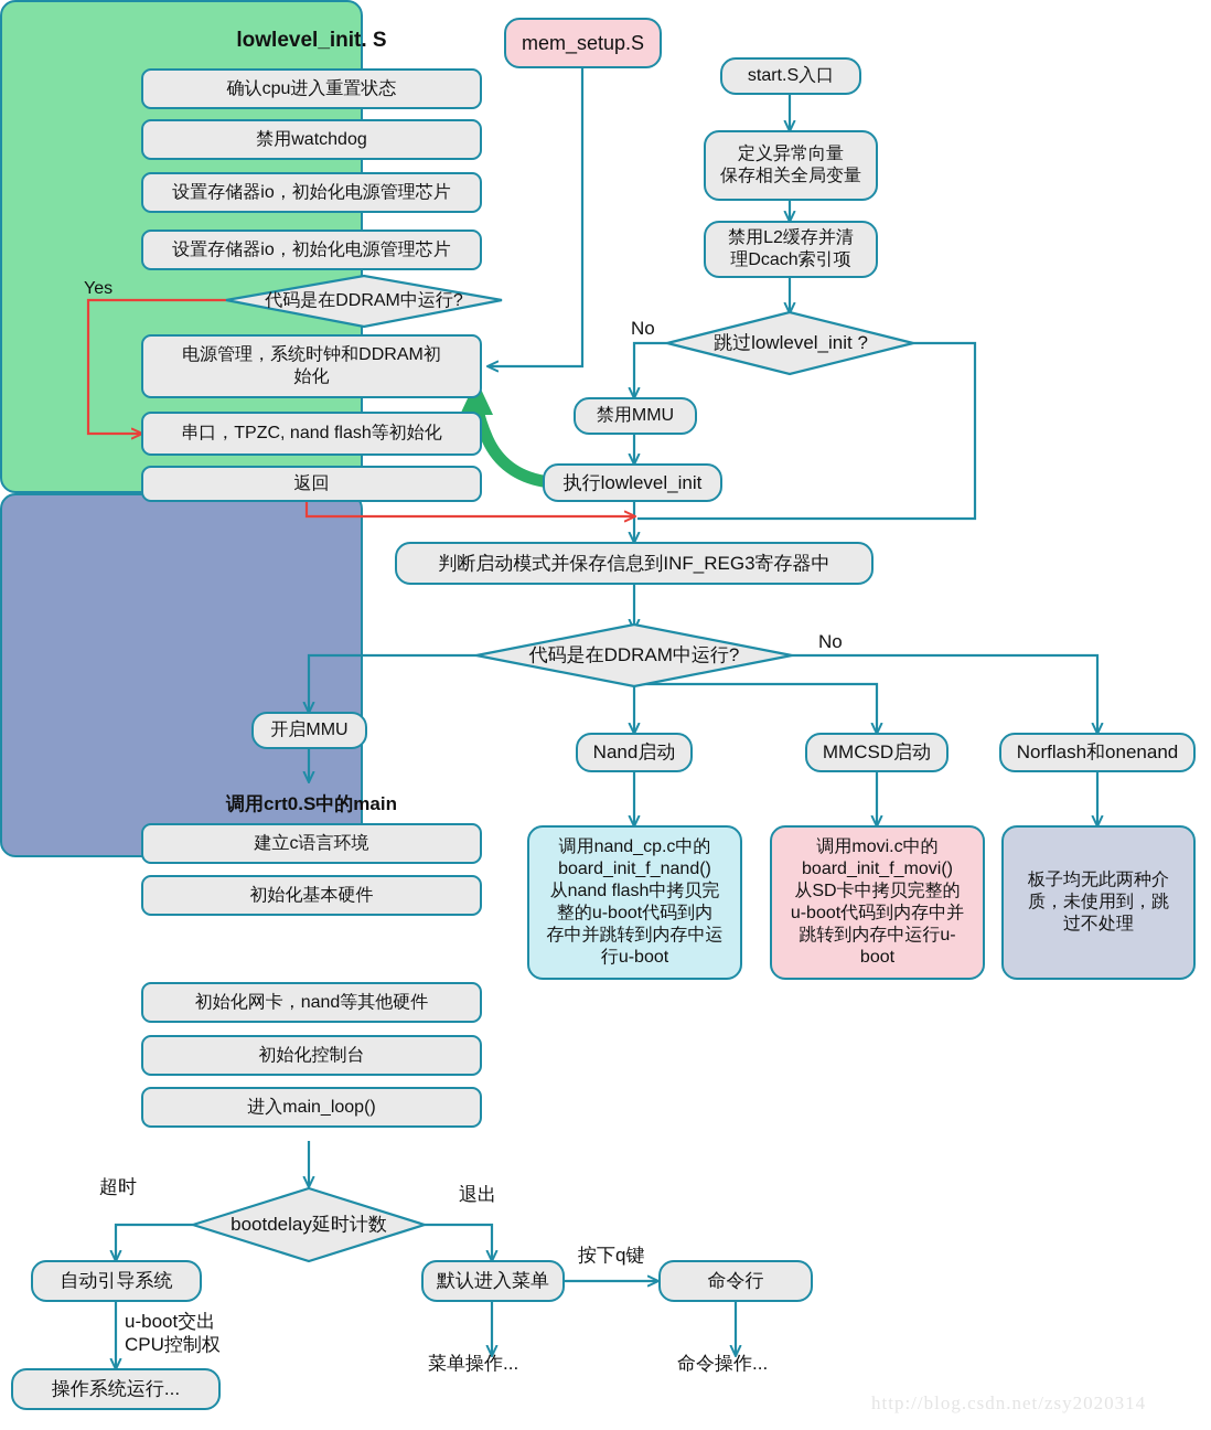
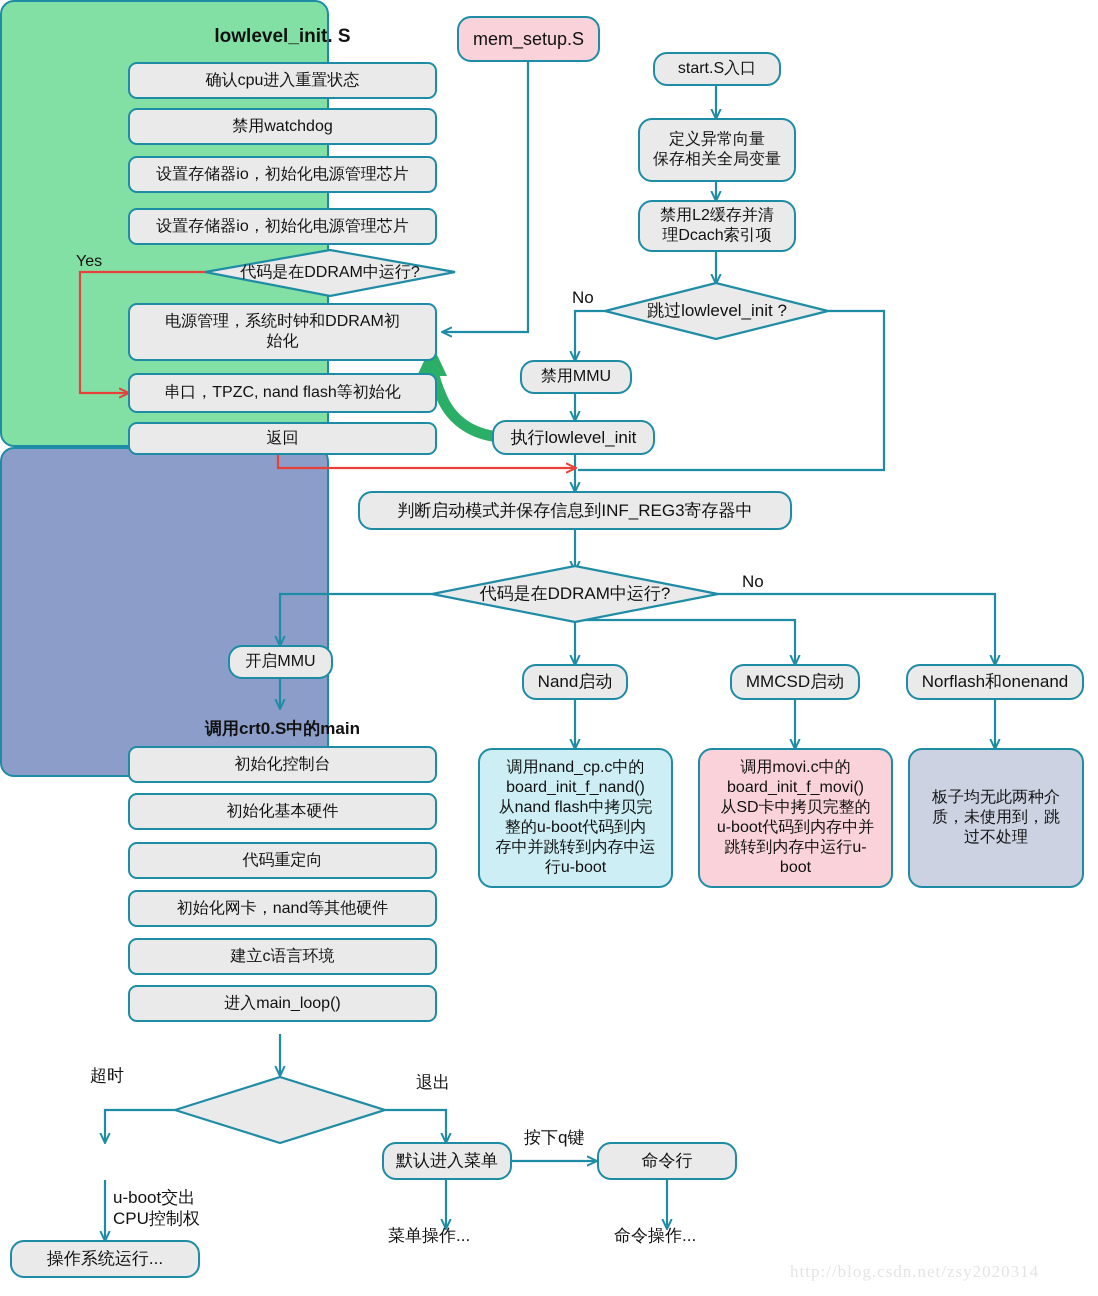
  lowlevel_init. S
  确认cpu进入重置状态
  禁用watchdog
  设置存储器io，初始化电源管理芯片
  设置存储器io，初始化电源管理芯片
  代码是在DDRAM中运行?
  Yes
  电源管理，系统时钟和DDRAM初
  始化
  串口，TPZC, nand flash等初始化
  返回
  mem_setup.S
  start.S入口
  定义异常向量
  保存相关全局变量
  禁用L2缓存并清
  理Dcach索引项
  跳过lowlevel_init ?
  No
  禁用MMU
  执行lowlevel_init
  判断启动模式并保存信息到INF_REG3寄存器中
  代码是在DDRAM中运行?
  No
  开启MMU
  调用crt0.S中的main
- 建立c语言环境
+ 初始化控制台
  初始化基本硬件
+ 代码重定向
  初始化网卡，nand等其他硬件
- 初始化控制台
+ 建立c语言环境
  进入main_loop()
  Nand启动
  MMCSD启动
  Norflash和onenand
  调用nand_cp.c中的
  board_init_f_nand()
  从nand flash中拷贝完
  整的u-boot代码到内
  存中并跳转到内存中运
  行u-boot
  调用movi.c中的
  board_init_f_movi()
  从SD卡中拷贝完整的
  u-boot代码到内存中并
  跳转到内存中运行u-
  boot
  板子均无此两种介
  质，未使用到，跳
  过不处理
- bootdelay延时计数
  超时
  退出
- 自动引导系统
  默认进入菜单
  命令行
  按下q键
  u-boot交出
  CPU控制权
  操作系统运行...
  菜单操作...
  命令操作...
  http://blog.csdn.net/zsy2020314
